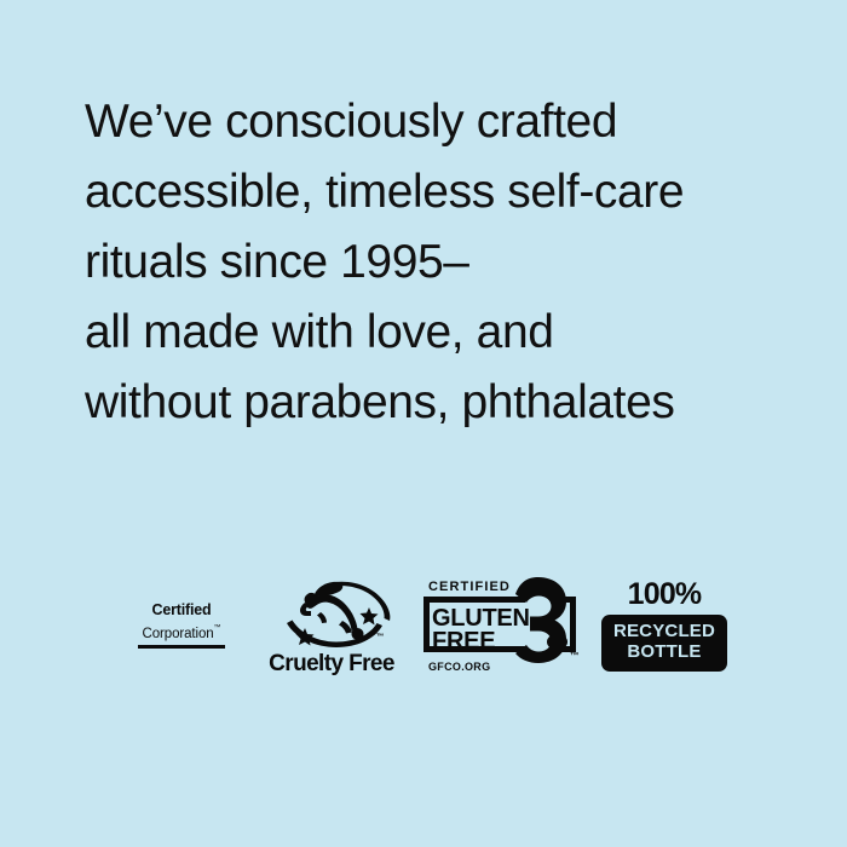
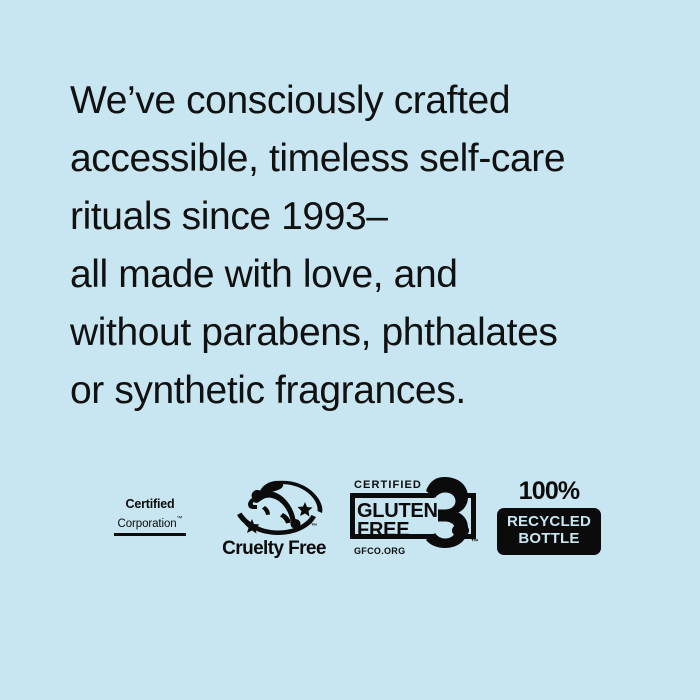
  We’ve consciously crafted
  accessible, timeless self-care
- rituals since 1995–
+ rituals since 1993–
  all made with love, and
  without parabens, phthalates
+ or synthetic fragrances.
  Certified
  Corporation
  Cruelty Free
  CERTIFIED
  GLUTEN
  FREE
  GFCO.ORG
  ™
  100%
  RECYCLED
  BOTTLE
